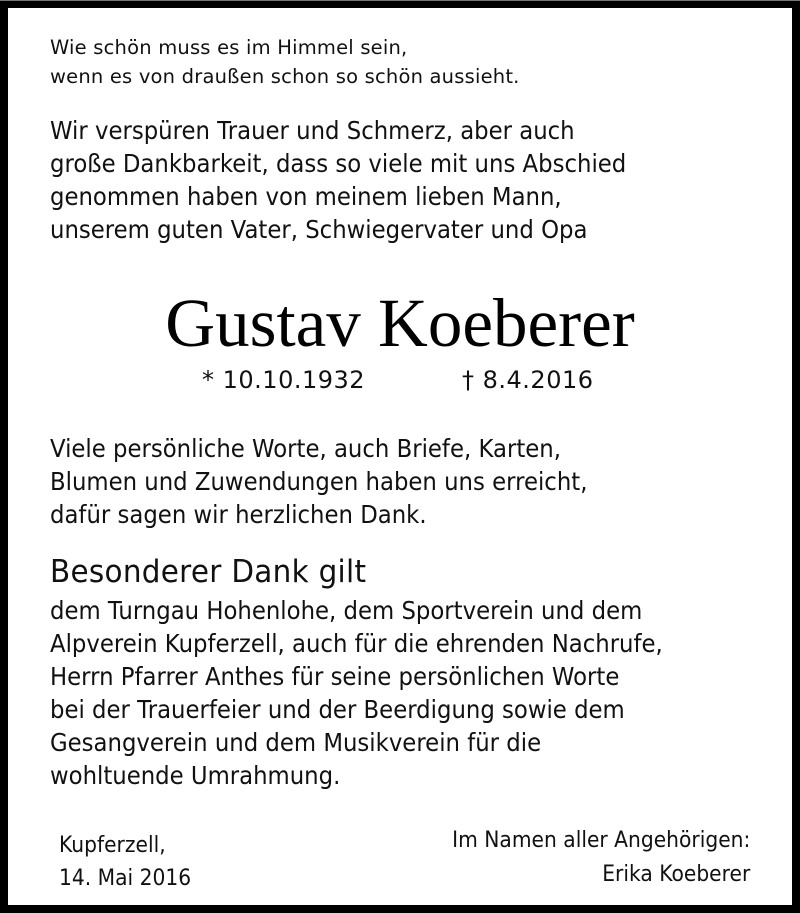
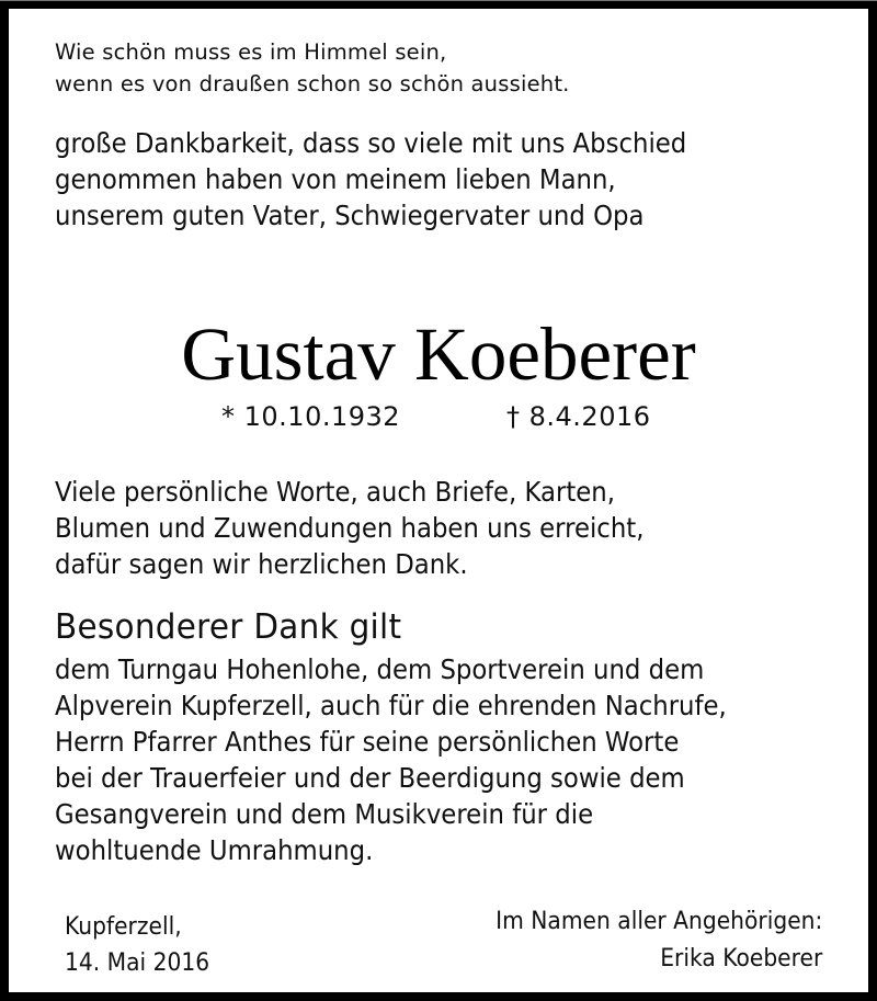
  Wie schön muss es im Himmel sein,
  wenn es von draußen schon so schön aussieht.
- Wir verspüren Trauer und Schmerz, aber auch
  große Dankbarkeit, dass so viele mit uns Abschied
  genommen haben von meinem lieben Mann,
  unserem guten Vater, Schwiegervater und Opa
  Gustav Koeberer
  * 10.10.1932
  † 8.4.2016
  Viele persönliche Worte, auch Briefe, Karten,
  Blumen und Zuwendungen haben uns erreicht,
  dafür sagen wir herzlichen Dank.
  Besonderer Dank gilt
  dem Turngau Hohenlohe, dem Sportverein und dem
  Alpverein Kupferzell, auch für die ehrenden Nachrufe,
  Herrn Pfarrer Anthes für seine persönlichen Worte
  bei der Trauerfeier und der Beerdigung sowie dem
  Gesangverein und dem Musikverein für die
  wohltuende Umrahmung.
  Kupferzell,
  14. Mai 2016
  Im Namen aller Angehörigen:
  Erika Koeberer
